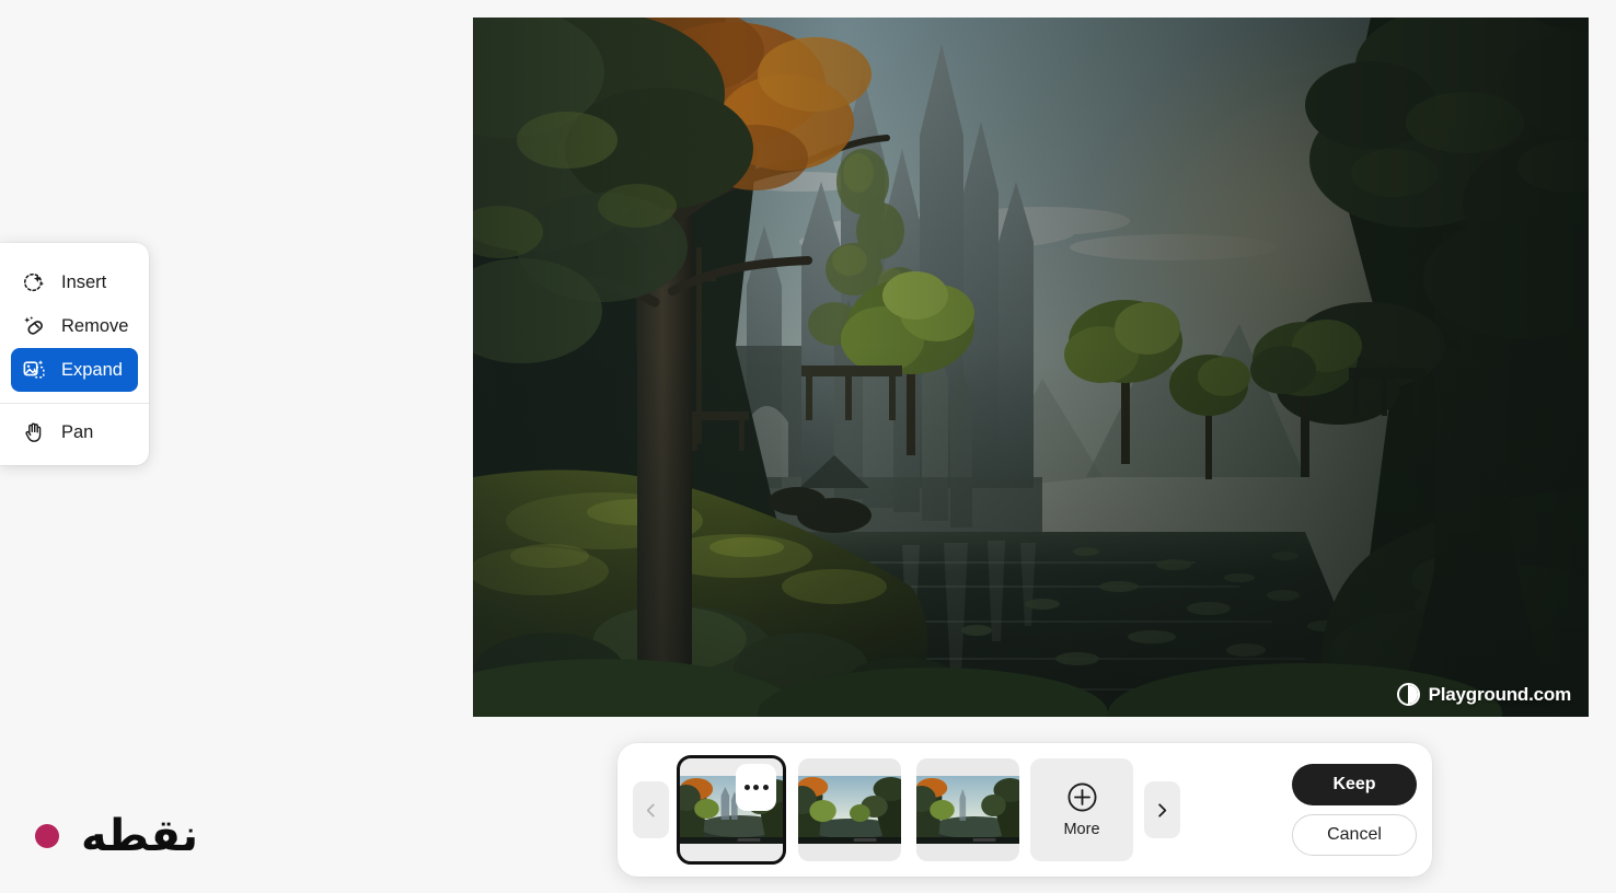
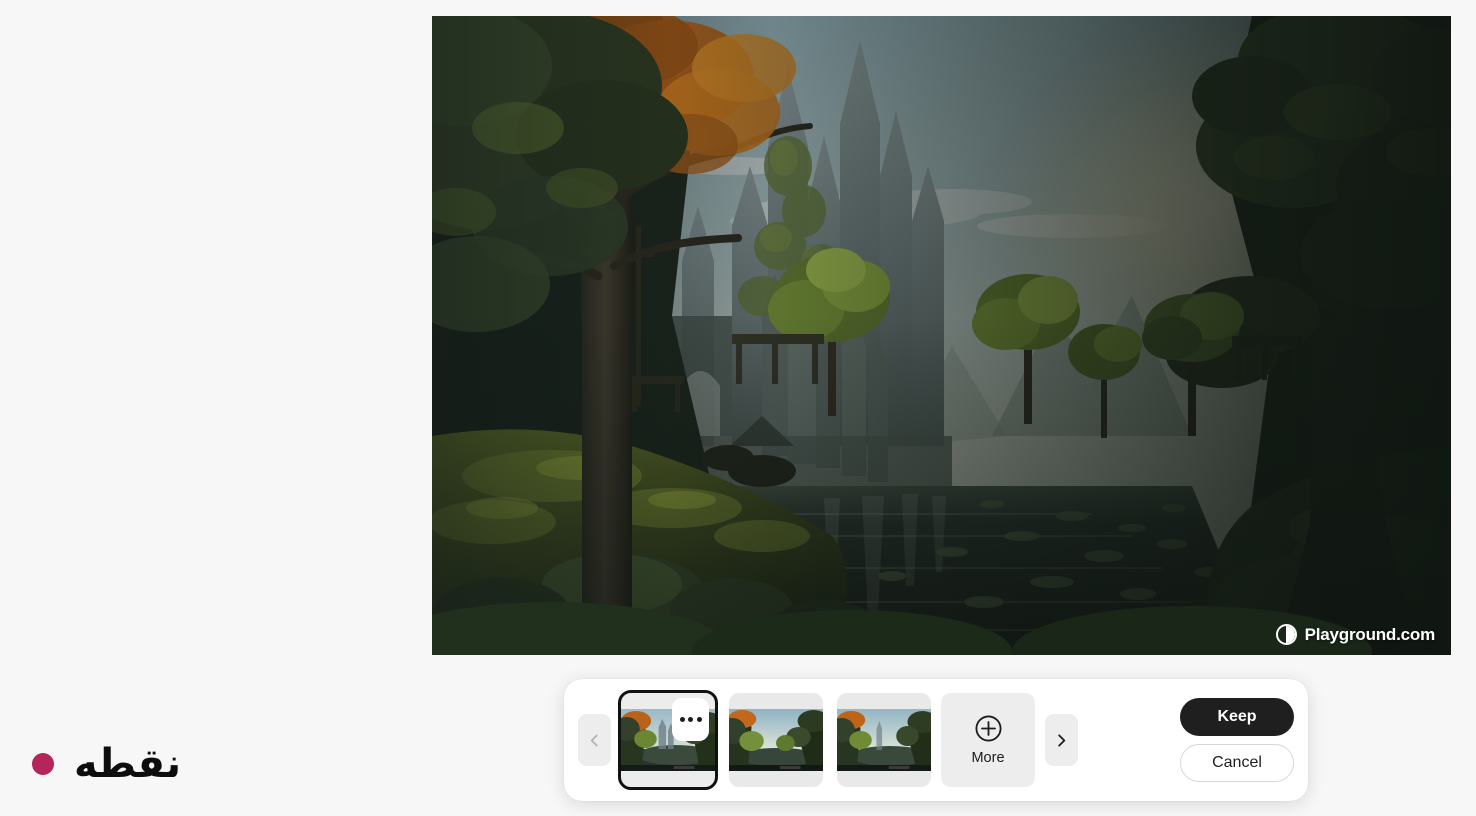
  Playground.com
- Insert
- Remove
- Expand
- Pan
  More
  Keep
  Cancel
  نقطه
